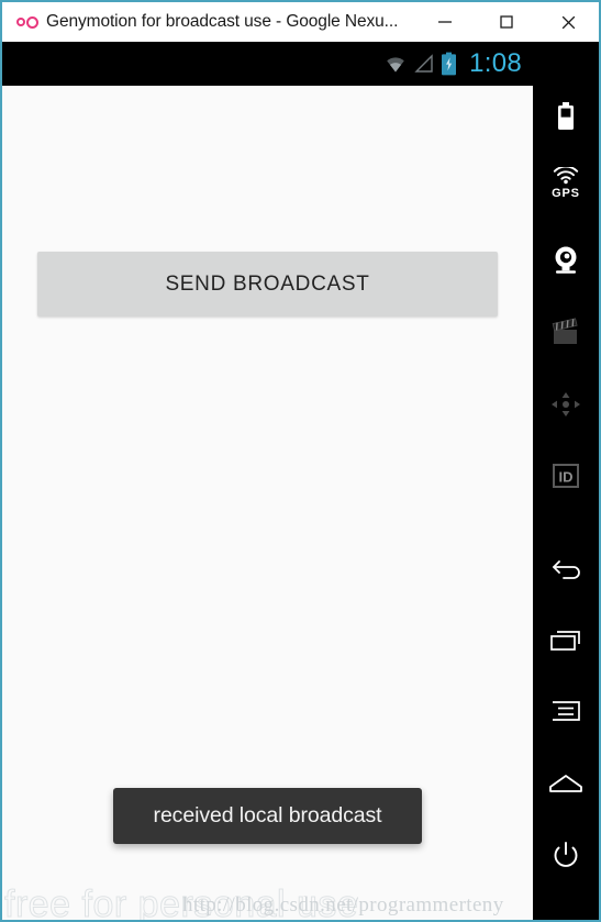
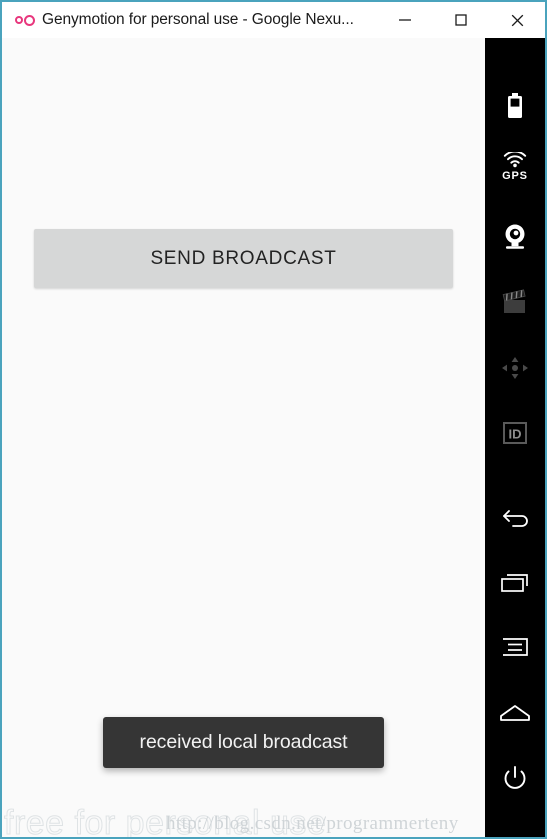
- Genymotion for broadcast use - Google Nexu...
+ Genymotion for personal use - Google Nexu...
- 1:08
  SEND BROADCAST
  received local broadcast
  free for personal use
  http://blog.csdn.net/programmerteny
  GPS
  ID
